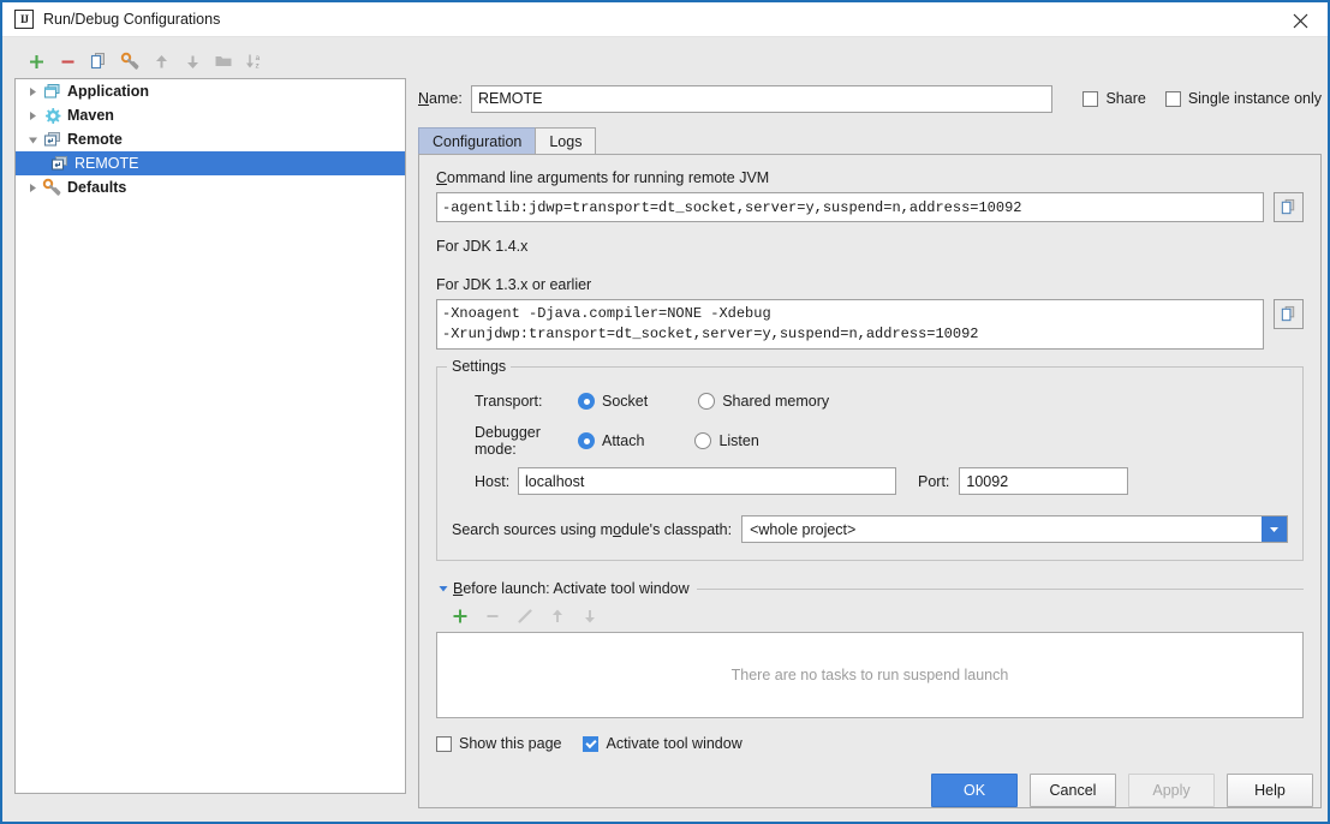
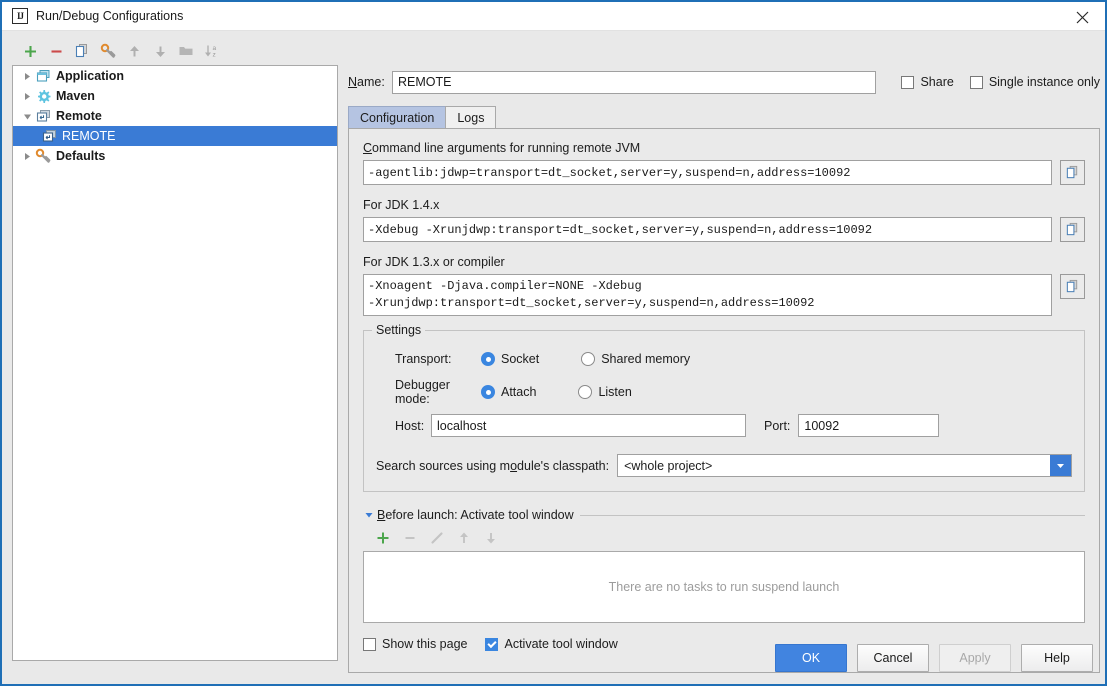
  IJ
  Run/Debug Configurations
  Application
  Maven
  Remote
  REMOTE
  Defaults
  Name:
  REMOTE
  Share
  Single instance only
  Configuration
  Logs
  Command line arguments for running remote JVM
  -agentlib:jdwp=transport=dt_socket,server=y,suspend=n,address=10092
  For JDK 1.4.x
+ -Xdebug -Xrunjdwp:transport=dt_socket,server=y,suspend=n,address=10092
- For JDK 1.3.x or earlier
+ For JDK 1.3.x or compiler
  -Xnoagent -Djava.compiler=NONE -Xdebug
  -Xrunjdwp:transport=dt_socket,server=y,suspend=n,address=10092
  Settings
  Transport:
  Socket
  Shared memory
  Debugger mode:
  Attach
  Listen
  Host:
  localhost
  Port:
  10092
  Search sources using module's classpath:
  <whole project>
  Before launch: Activate tool window
  There are no tasks to run suspend launch
  Show this page
  Activate tool window
  OK
  Cancel
  Apply
  Help
